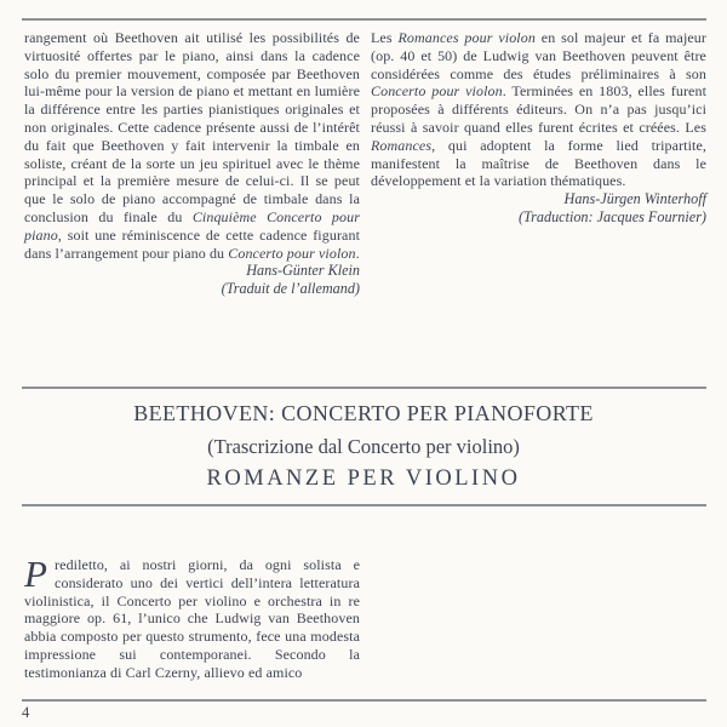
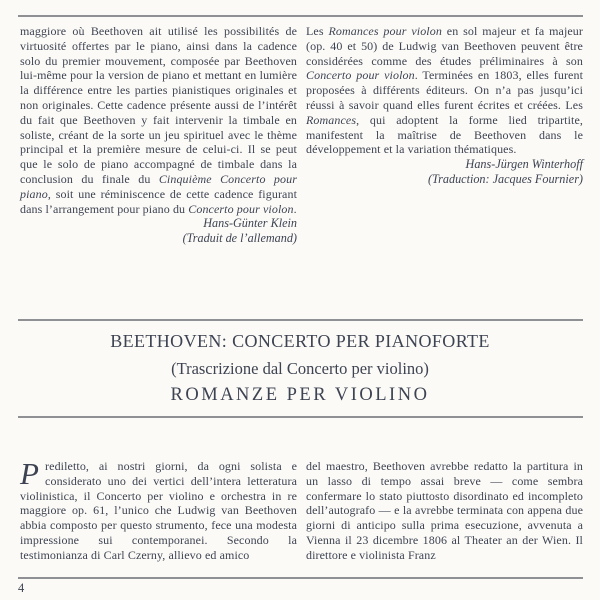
- rangement où Beethoven ait utilisé les possibilités de virtuosité offertes par le piano, ainsi dans la cadence solo du premier mouvement, composée par Beethoven lui-même pour la version de piano et mettant en lumière la différence entre les parties pianistiques originales et non originales. Cette cadence présente aussi de l’intérêt du fait que Beethoven y fait intervenir la timbale en soliste, créant de la sorte un jeu spirituel avec le thème principal et la première mesure de celui-ci. Il se peut que le solo de piano accompagné de timbale dans la conclusion du finale du Cinquième Concerto pour piano, soit une réminiscence de cette cadence figurant dans l’arrangement pour piano du Concerto pour violon.
+ maggiore où Beethoven ait utilisé les possibilités de virtuosité offertes par le piano, ainsi dans la cadence solo du premier mouvement, composée par Beethoven lui-même pour la version de piano et mettant en lumière la différence entre les parties pianistiques originales et non originales. Cette cadence présente aussi de l’intérêt du fait que Beethoven y fait intervenir la timbale en soliste, créant de la sorte un jeu spirituel avec le thème principal et la première mesure de celui-ci. Il se peut que le solo de piano accompagné de timbale dans la conclusion du finale du Cinquième Concerto pour piano, soit une réminiscence de cette cadence figurant dans l’arrangement pour piano du Concerto pour violon.
  Hans-Günter Klein
  (Traduit de l’allemand)
  Les Romances pour violon en sol majeur et fa majeur (op. 40 et 50) de Ludwig van Beethoven peuvent être considérées comme des études préliminaires à son Concerto pour violon. Terminées en 1803, elles furent proposées à différents éditeurs. On n’a pas jusqu’ici réussi à savoir quand elles furent écrites et créées. Les Romances, qui adoptent la forme lied tripartite, manifestent la maîtrise de Beethoven dans le développement et la variation thématiques.
  Hans-Jürgen Winterhoff
  (Traduction: Jacques Fournier)
  BEETHOVEN: CONCERTO PER PIANOFORTE
  (Trascrizione dal Concerto per violino)
  ROMANZE PER VIOLINO
  P
  rediletto, ai nostri giorni, da ogni solista e considerato uno dei vertici dell’intera letteratura violinistica, il Concerto per violino e orchestra in re maggiore op. 61, l’unico che Ludwig van Beethoven abbia composto per questo strumento, fece una modesta impressione sui contemporanei. Secondo la testimonianza di Carl Czerny, allievo ed amico
+ del maestro, Beethoven avrebbe redatto la partitura in un lasso di tempo assai breve — come sembra confermare lo stato piuttosto disordinato ed incompleto dell’autografo — e la avrebbe terminata con appena due giorni di anticipo sulla prima esecuzione, avvenuta a Vienna il 23 dicembre 1806 al Theater an der Wien. Il direttore e violinista Franz
  4
